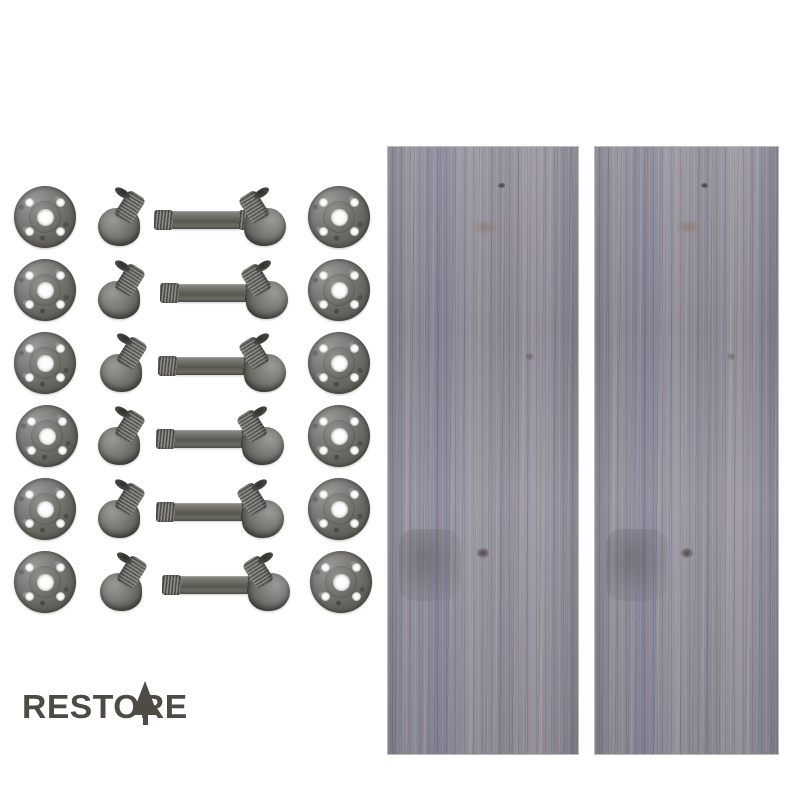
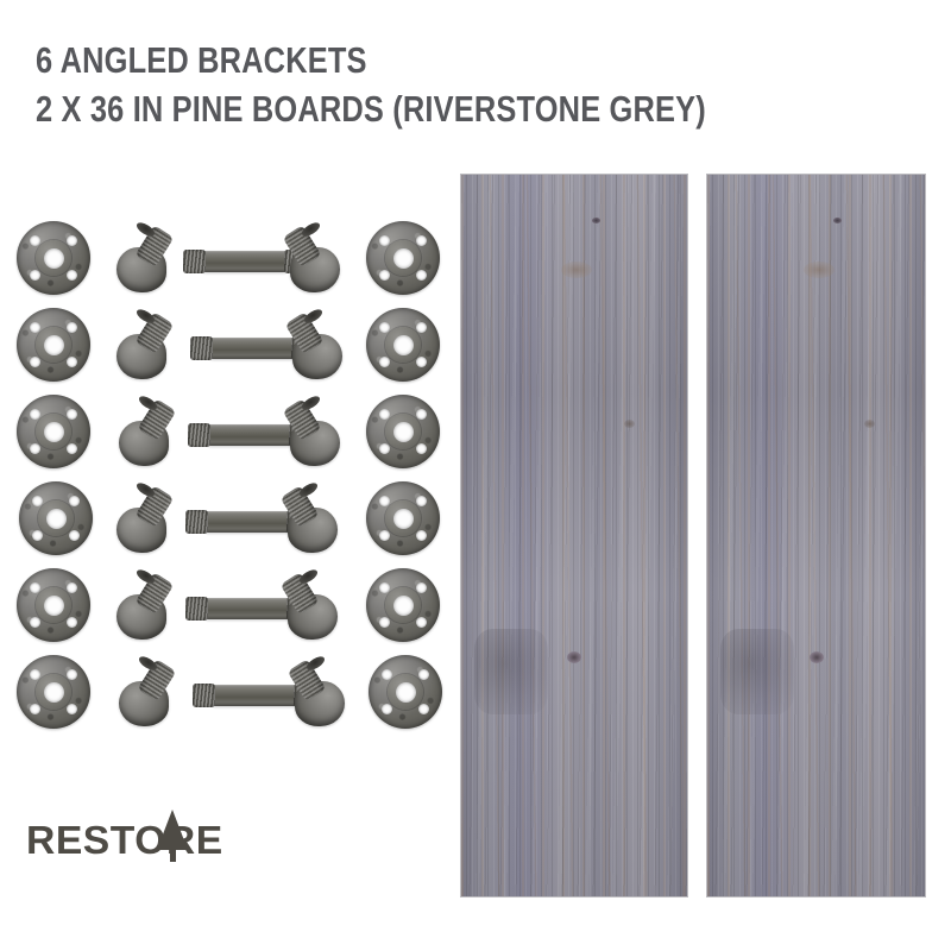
+ 6 ANGLED BRACKETS
+ 2 X 36 IN PINE BOARDS (RIVERSTONE GREY)
  RESTORE
